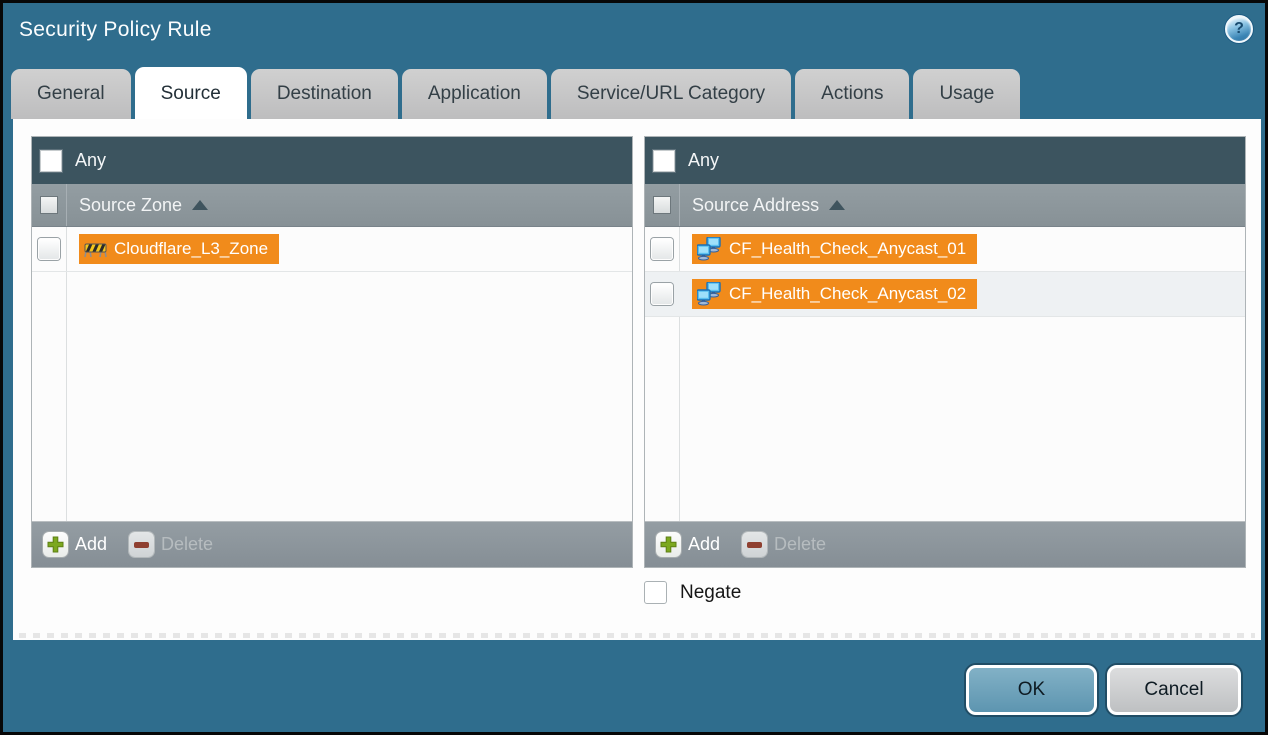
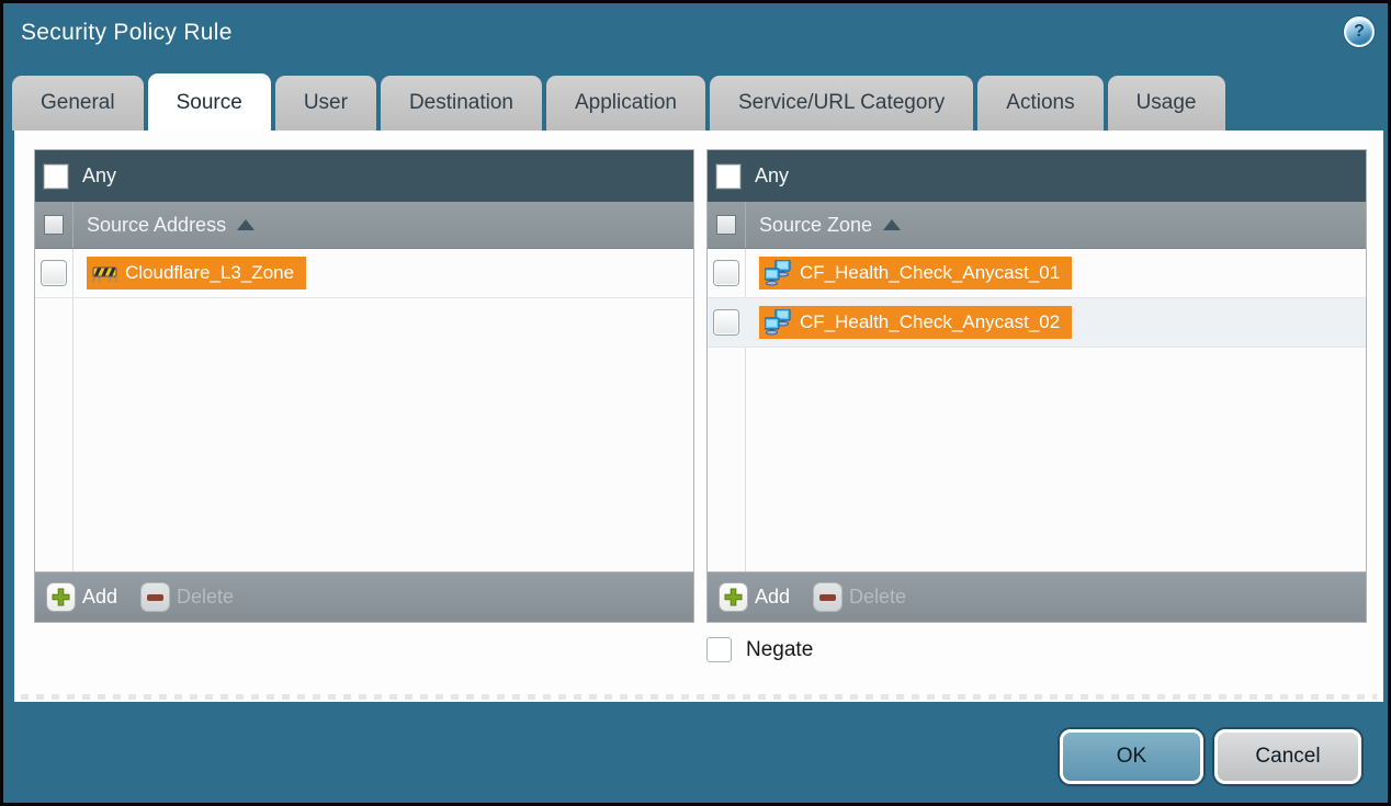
  Security Policy Rule
  ?
  General
  Source
+ User
  Destination
  Application
  Service/URL Category
  Actions
  Usage
  Any
- Source Zone
+ Source Address
  Cloudflare_L3_Zone
  Add
  Delete
  Any
- Source Address
+ Source Zone
  CF_Health_Check_Anycast_01
  CF_Health_Check_Anycast_02
  Add
  Delete
  Negate
  OK
  Cancel
